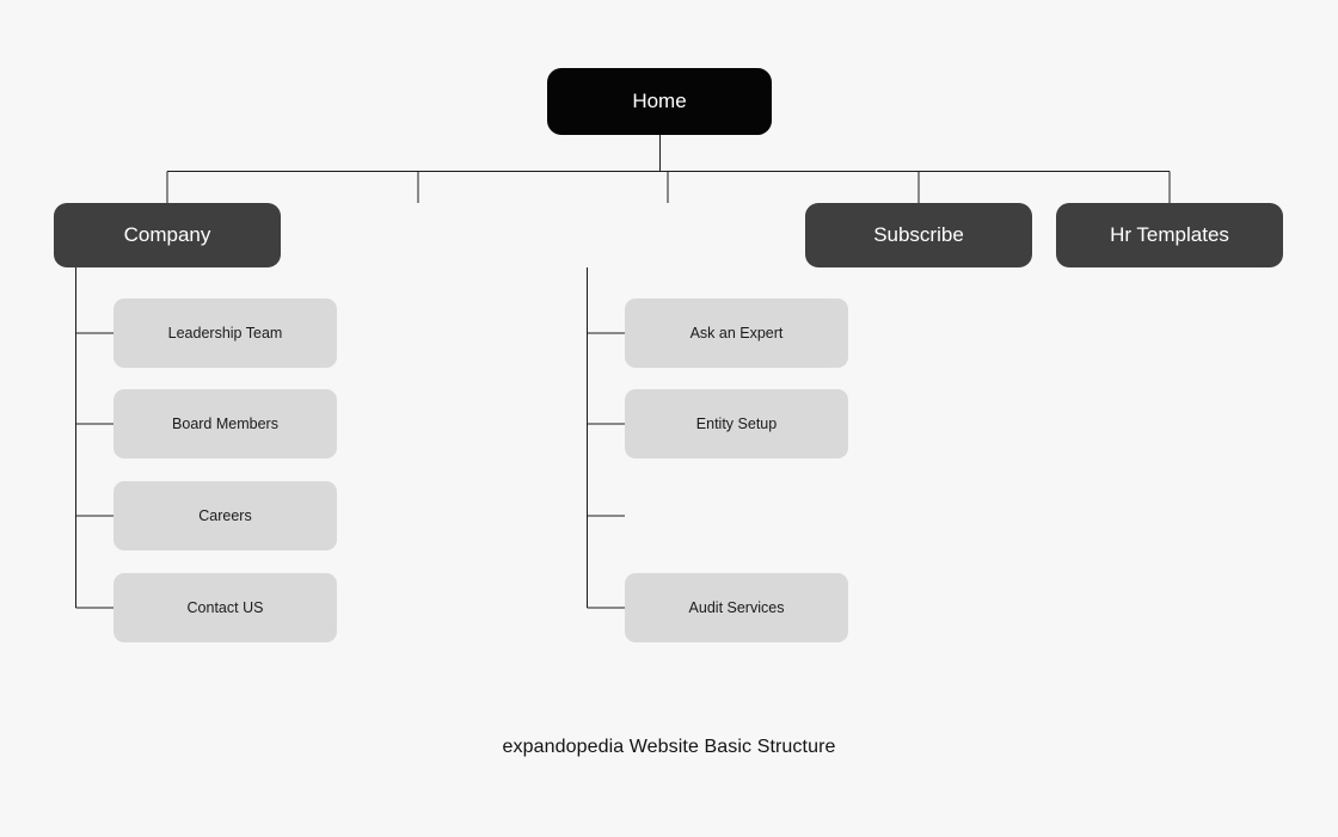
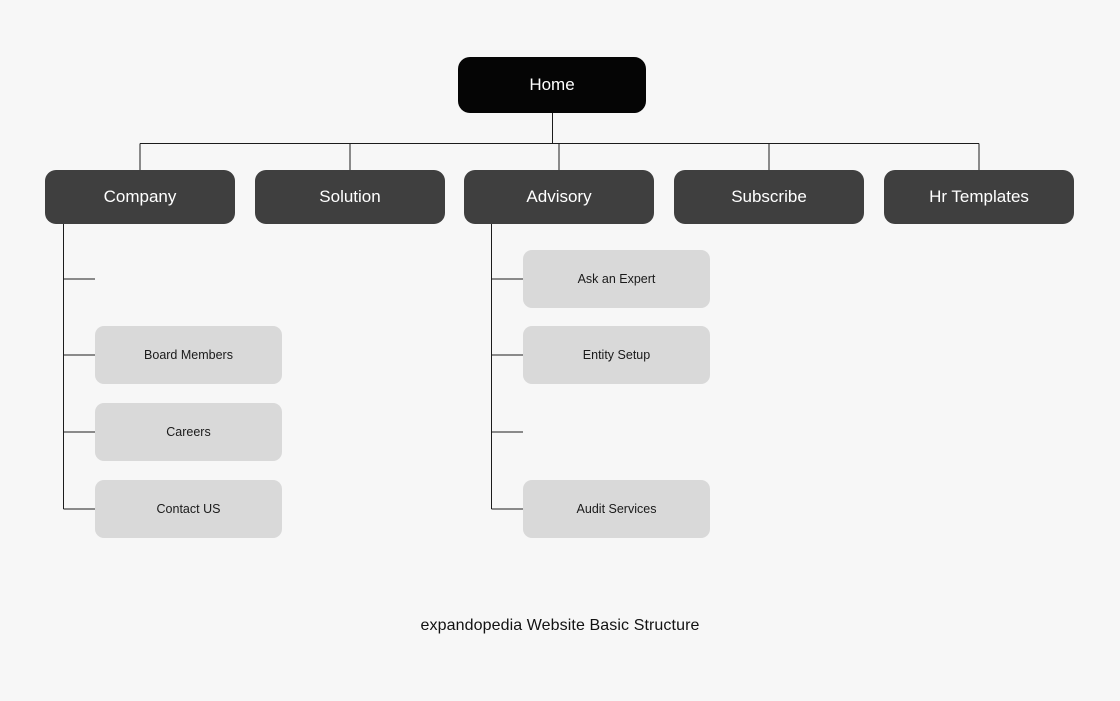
  Home
  Company
+ Solution
+ Advisory
  Subscribe
  Hr Templates
- Leadership Team
  Board Members
  Careers
  Contact US
  Ask an Expert
  Entity Setup
  Audit Services
  expandopedia Website Basic Structure
